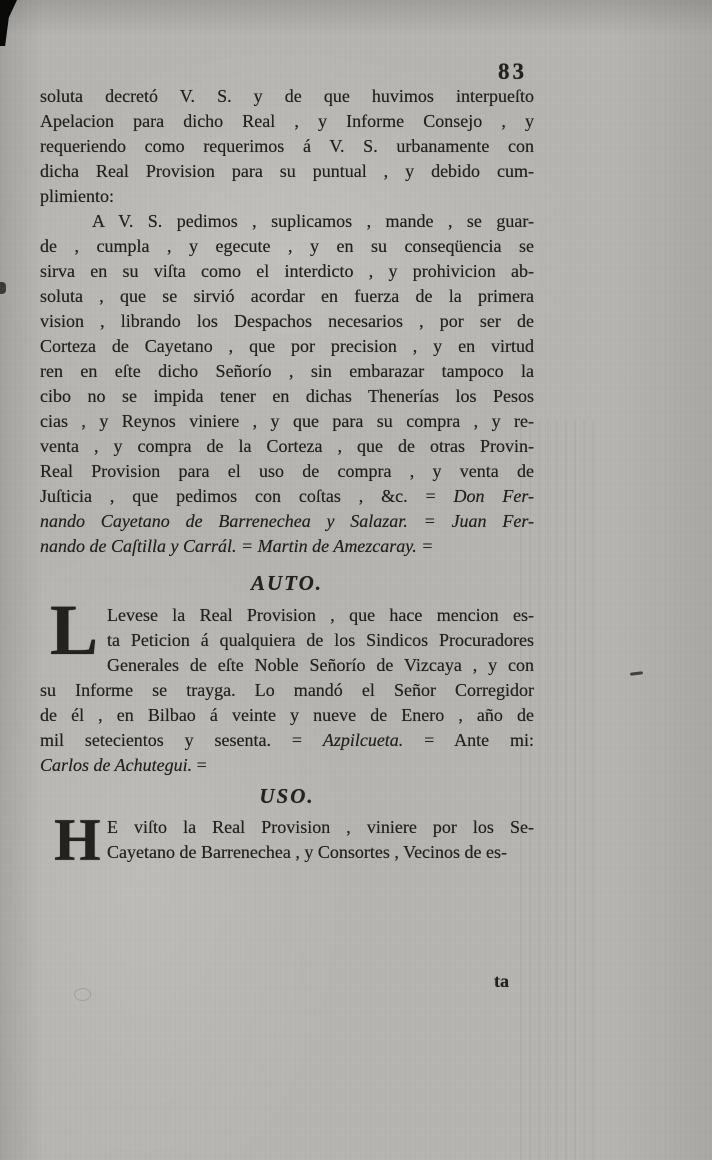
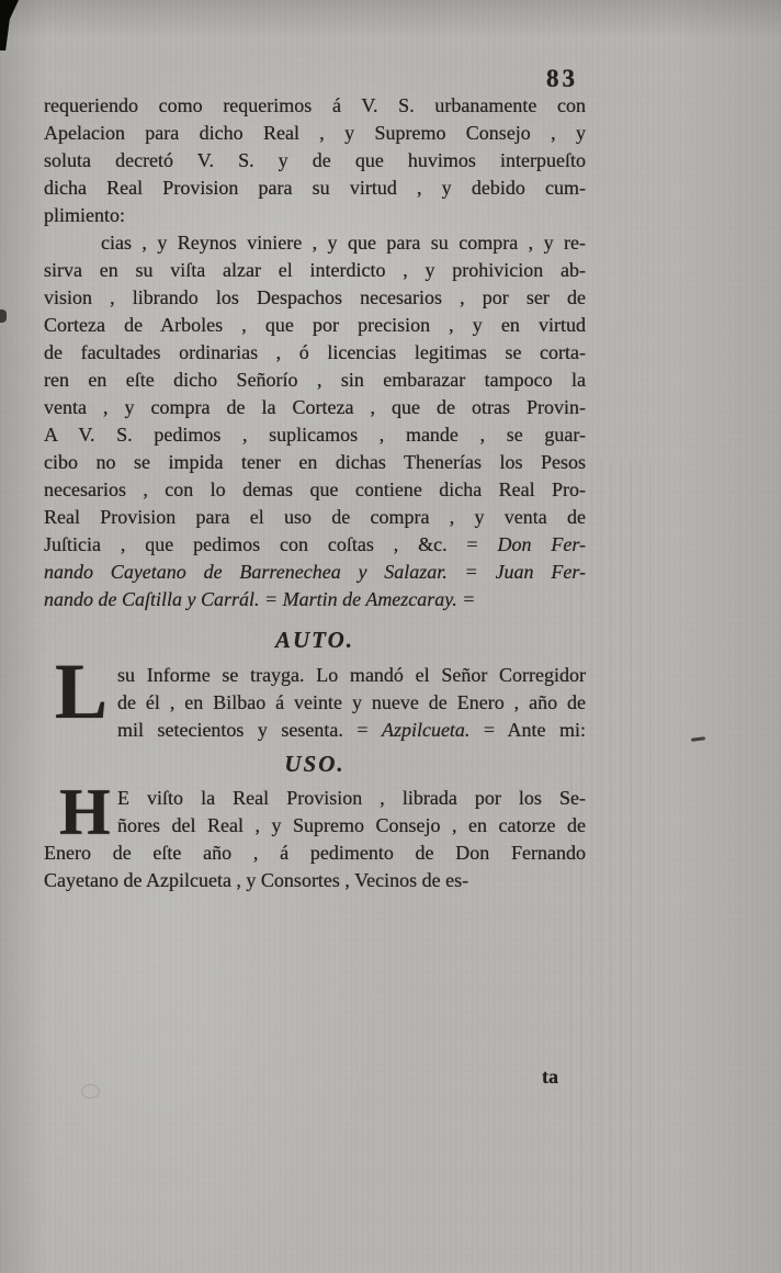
  83
- soluta decretó V. S. y de que huvimos interpueſto
+ requeriendo como requerimos á V. S. urbanamente con
- Apelacion para dicho Real , y Informe Consejo , y
+ Apelacion para dicho Real , y Supremo Consejo , y
- requeriendo como requerimos á V. S. urbanamente con
+ soluta decretó V. S. y de que huvimos interpueſto
- dicha Real Provision para su puntual , y debido cum-
+ dicha Real Provision para su virtud , y debido cum-
  plimiento:
- A V. S. pedimos , suplicamos , mande , se guar-
+ cias , y Reynos viniere , y que para su compra , y re-
- de , cumpla , y egecute , y en su conseqüencia se
- sirva en su viſta como el interdicto , y prohivicion ab-
+ sirva en su viſta alzar el interdicto , y prohivicion ab-
- soluta , que se sirvió acordar en fuerza de la primera
  vision , librando los Despachos necesarios , por ser de
- Corteza de Cayetano , que por precision , y en virtud
+ Corteza de Arboles , que por precision , y en virtud
+ de facultades ordinarias , ó licencias legitimas se corta-
  ren en eſte dicho Señorío , sin embarazar tampoco la
- cibo no se impida tener en dichas Thenerías los Pesos
+ venta , y compra de la Corteza , que de otras Provin-
- cias , y Reynos viniere , y que para su compra , y re-
+ A V. S. pedimos , suplicamos , mande , se guar-
- venta , y compra de la Corteza , que de otras Provin-
+ cibo no se impida tener en dichas Thenerías los Pesos
+ necesarios , con lo demas que contiene dicha Real Pro-
  Real Provision para el uso de compra , y venta de
  Juſticia , que pedimos con coſtas , &c. = Don Fer-
  nando Cayetano de Barrenechea y Salazar. = Juan Fer-
  nando de Caſtilla y Carrál. = Martin de Amezcaray. =
  AUTO.
  L
- Levese la Real Provision , que hace mencion es-
- ta Peticion á qualquiera de los Sindicos Procuradores
- Generales de eſte Noble Señorío de Vizcaya , y con
  su Informe se trayga. Lo mandó el Señor Corregidor
  de él , en Bilbao á veinte y nueve de Enero , año de
  mil setecientos y sesenta. = Azpilcueta. = Ante mi:
- Carlos de Achutegui. =
  USO.
  H
- E viſto la Real Provision , viniere por los Se-
+ E viſto la Real Provision , librada por los Se-
+ ñores del Real , y Supremo Consejo , en catorze de
+ Enero de eſte año , á pedimento de Don Fernando
- Cayetano de Barrenechea , y Consortes , Vecinos de es-
+ Cayetano de Azpilcueta , y Consortes , Vecinos de es-
  ta
